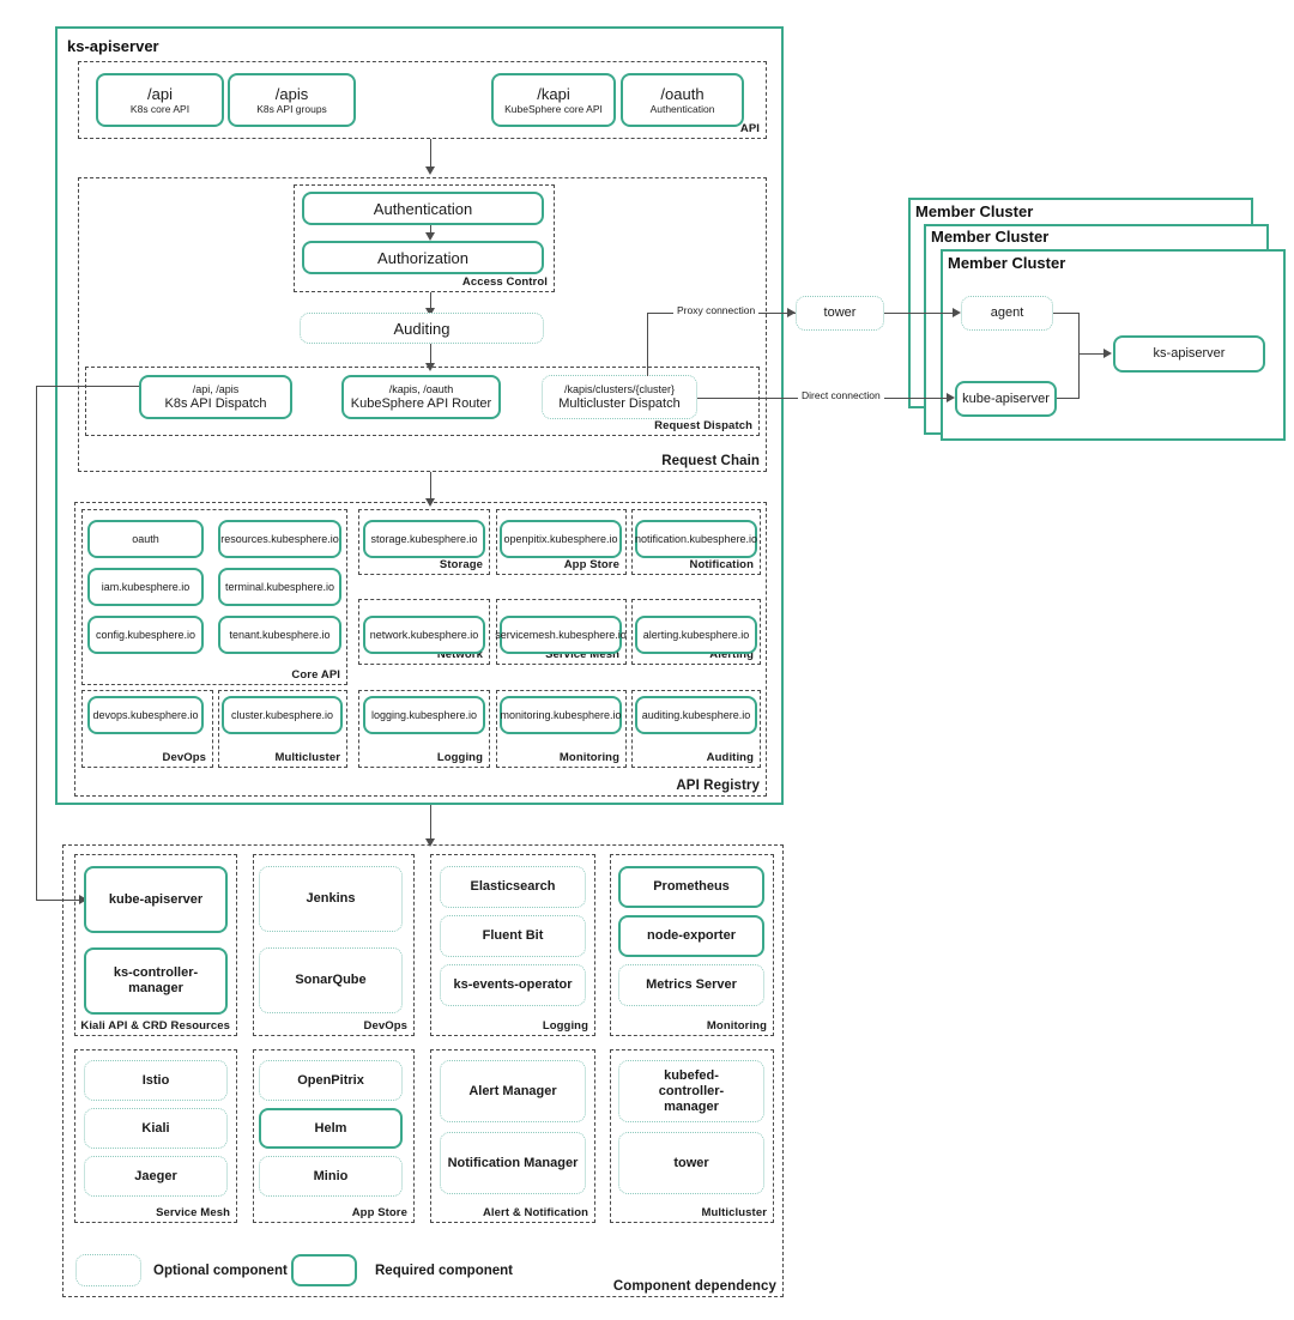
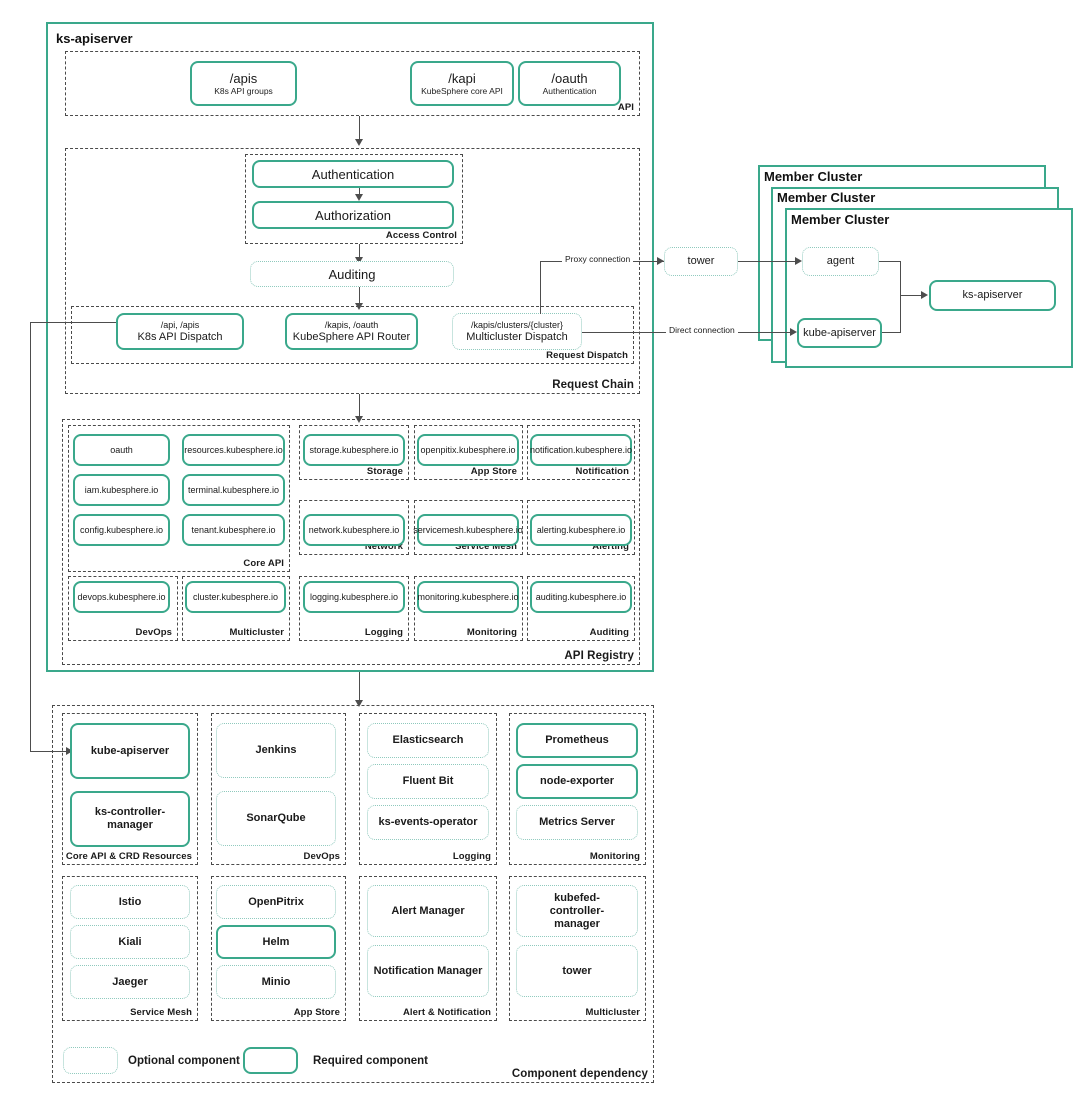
  ks-apiserver
  API
- /api
- K8s core API
  /apis
  K8s API groups
  /kapi
  KubeSphere core API
  /oauth
  Authentication
  Request Chain
  Access Control
  Authentication
  Authorization
  Auditing
  Request Dispatch
  /api, /apis
  K8s API Dispatch
  /kapis, /oauth
  KubeSphere API Router
  /kapis/clusters/{cluster}
  Multicluster Dispatch
  API Registry
  Core API
  oauth
  resources.kubesphere.io
  iam.kubesphere.io
  terminal.kubesphere.io
  config.kubesphere.io
  tenant.kubesphere.io
  DevOps
  devops.kubesphere.io
  Multicluster
  cluster.kubesphere.io
  Storage
  storage.kubesphere.io
  App Store
  openpitix.kubesphere.io
  Notification
  notification.kubesphere.io
  Network
  network.kubesphere.io
  Service Mesh
  servicemesh.kubesphere.io
  Alerting
  alerting.kubesphere.io
  Logging
  logging.kubesphere.io
  Monitoring
  monitoring.kubesphere.io
  Auditing
  auditing.kubesphere.io
  Member Cluster
  Member Cluster
  Member Cluster
  tower
  agent
  kube-apiserver
  ks-apiserver
  Proxy connection
  Direct connection
  Component dependency
- Kiali API & CRD Resources
+ Core API & CRD Resources
  kube-apiserver
  ks-controller-manager
  DevOps
  Jenkins
  SonarQube
  Logging
  Elasticsearch
  Fluent Bit
  ks-events-operator
  Monitoring
  Prometheus
  node-exporter
  Metrics Server
  Service Mesh
  Istio
  Kiali
  Jaeger
  App Store
  OpenPitrix
  Helm
  Minio
  Alert & Notification
  Alert Manager
  Notification Manager
  Multicluster
  kubefed-controller-manager
  tower
  Optional component
  Required component
